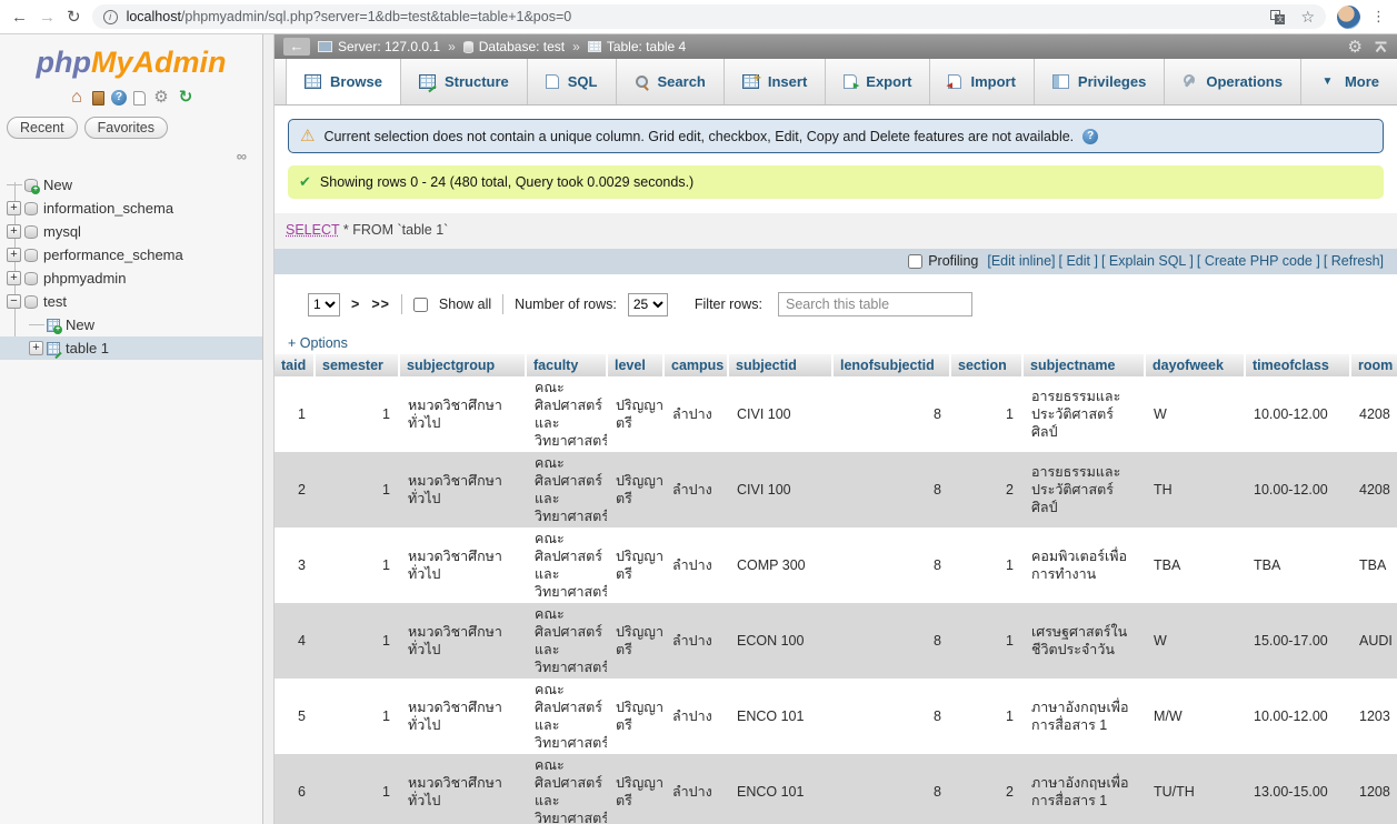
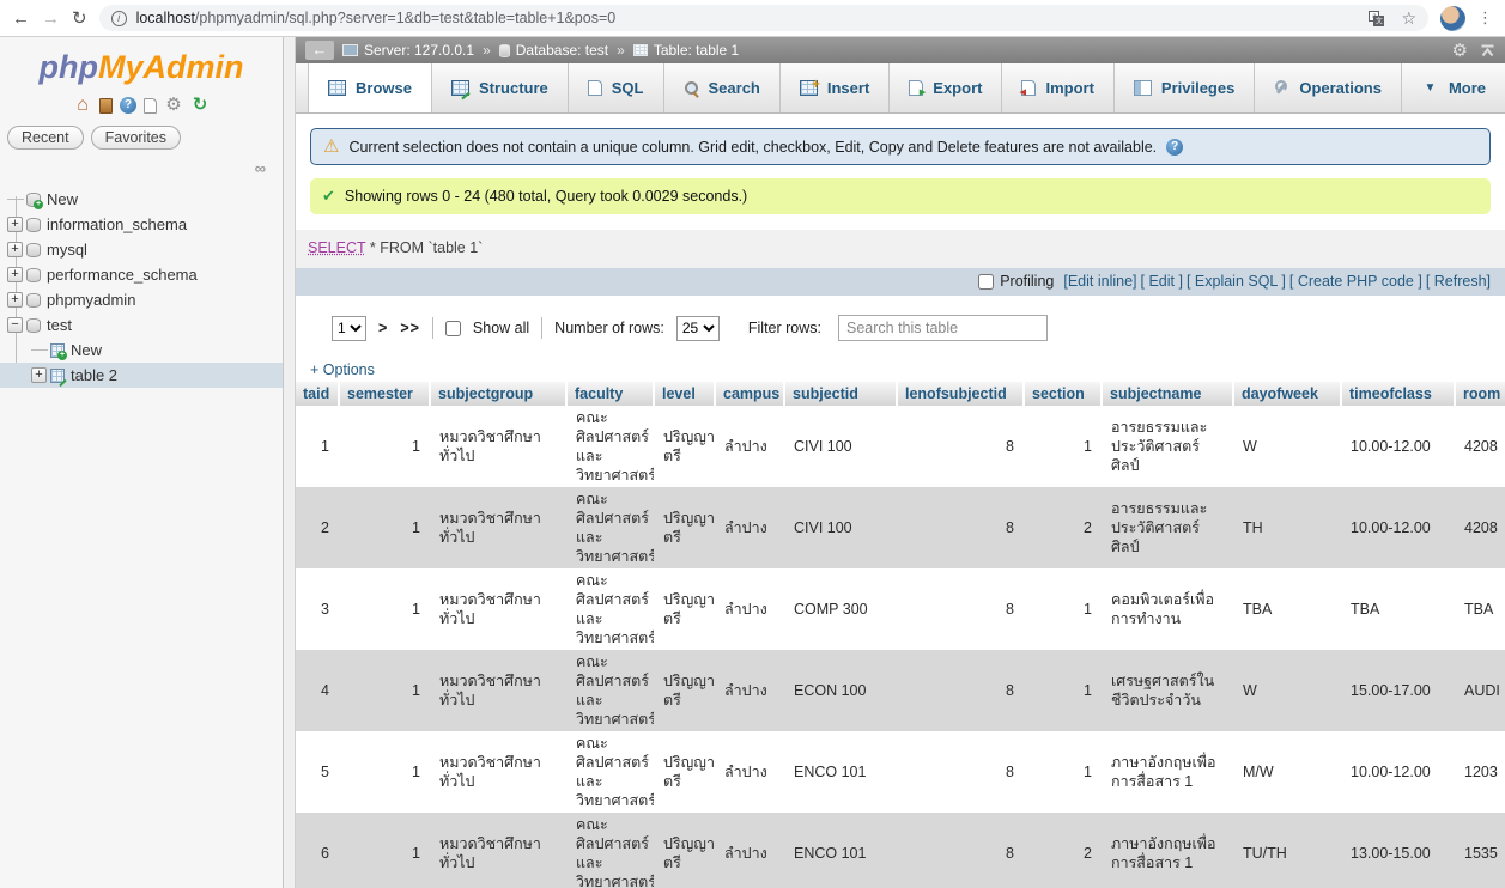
  ←
  →
  ↻
  i
  localhost/phpmyadmin/sql.php?server=1&db=test&table=table+1&pos=0
  ☆
  ⋮
  phpMyAdmin
  ⌂
  ?
  ⚙
  ↻
  Recent
  Favorites
  ∞
  New
  +
  information_schema
  +
  mysql
  +
  performance_schema
  +
  phpmyadmin
  −
  test
  New
  +
- table 1
+ table 2
  ←
  Server: 127.0.0.1
  »
  Database: test
  »
- Table: table 4
+ Table: table 1
  ⚙
  Browse
  Structure
  SQL
  Search
  Insert
  Export
  Import
  Privileges
  Operations
  ▼
  More
  ⚠
  Current selection does not contain a unique column. Grid edit, checkbox, Edit, Copy and Delete features are not available.
  ?
  ✔
  Showing rows 0 - 24 (480 total, Query took 0.0029 seconds.)
  SELECT * FROM `table 1`
  Profiling
  [Edit inline] [ Edit ] [ Explain SQL ] [ Create PHP code ] [ Refresh]
  1
  >
  >>
  Show all
  Number of rows:
  25
  Filter rows:
  Search this table
  + Options
  taid	semester	subjectgroup	faculty	level	campus	subjectid	lenofsubjectid	section	subjectname	dayofweek	timeofclass	room
  1	1	หมวดวิชาศึกษาทั่วไป	คณะศิลปศาสตร์และวิทยาศาสตร์	ปริญญาตรี	ลำปาง	CIVI 100	8	1	อารยธรรมและประวัติศาสตร์ศิลป์	W	10.00-12.00	4208
  2	1	หมวดวิชาศึกษาทั่วไป	คณะศิลปศาสตร์และวิทยาศาสตร์	ปริญญาตรี	ลำปาง	CIVI 100	8	2	อารยธรรมและประวัติศาสตร์ศิลป์	TH	10.00-12.00	4208
  3	1	หมวดวิชาศึกษาทั่วไป	คณะศิลปศาสตร์และวิทยาศาสตร์	ปริญญาตรี	ลำปาง	COMP 300	8	1	คอมพิวเตอร์เพื่อการทำงาน	TBA	TBA	TBA
  4	1	หมวดวิชาศึกษาทั่วไป	คณะศิลปศาสตร์และวิทยาศาสตร์	ปริญญาตรี	ลำปาง	ECON 100	8	1	เศรษฐศาสตร์ในชีวิตประจำวัน	W	15.00-17.00	AUDI
  5	1	หมวดวิชาศึกษาทั่วไป	คณะศิลปศาสตร์และวิทยาศาสตร์	ปริญญาตรี	ลำปาง	ENCO 101	8	1	ภาษาอังกฤษเพื่อการสื่อสาร 1	M/W	10.00-12.00	1203
- 6	1	หมวดวิชาศึกษาทั่วไป	คณะศิลปศาสตร์และวิทยาศาสตร์	ปริญญาตรี	ลำปาง	ENCO 101	8	2	ภาษาอังกฤษเพื่อการสื่อสาร 1	TU/TH	13.00-15.00	1208
+ 6	1	หมวดวิชาศึกษาทั่วไป	คณะศิลปศาสตร์และวิทยาศาสตร์	ปริญญาตรี	ลำปาง	ENCO 101	8	2	ภาษาอังกฤษเพื่อการสื่อสาร 1	TU/TH	13.00-15.00	1535
